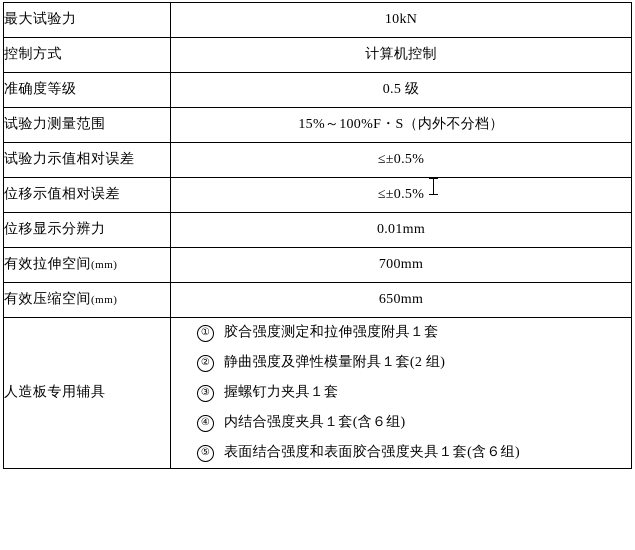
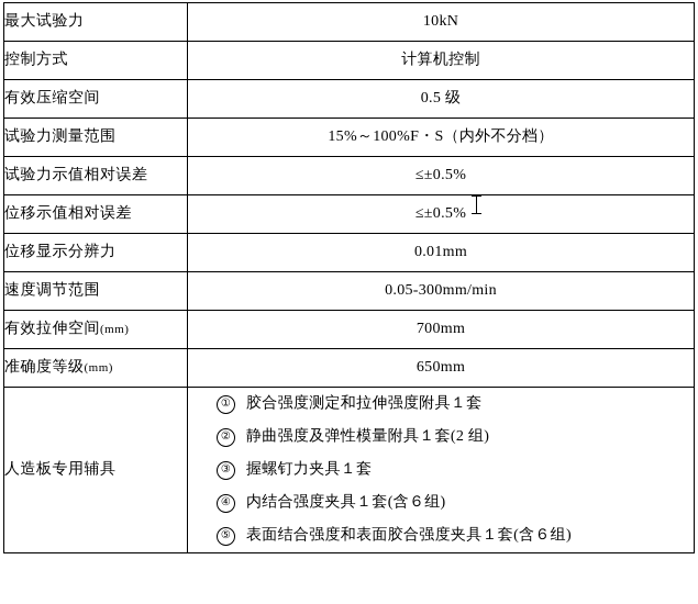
  最大试验力	10kN
  控制方式	计算机控制
- 准确度等级	0.5 级
+ 有效压缩空间	0.5 级
  试验力测量范围	15%～100%F・S（内外不分档）
  试验力示值相对误差	≤±0.5%
  位移示值相对误差	≤±0.5%
  位移显示分辨力	0.01mm
+ 速度调节范围	0.05-300mm/min
  有效拉伸空间(mm)	700mm
- 有效压缩空间(mm)	650mm
+ 准确度等级(mm)	650mm
  人造板专用辅具	① 胶合强度测定和拉伸强度附具１套 ② 静曲强度及弹性模量附具１套(2 组) ③ 握螺钉力夹具１套 ④ 内结合强度夹具１套(含６组) ⑤ 表面结合强度和表面胶合强度夹具１套(含６组)
